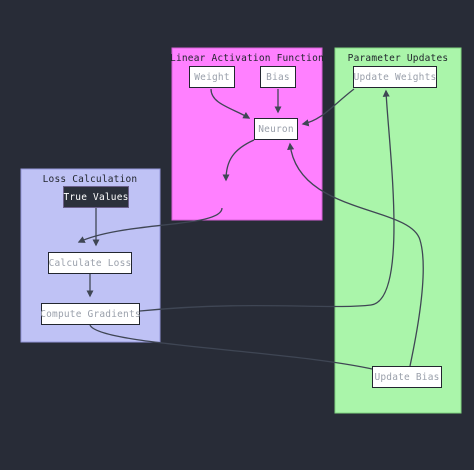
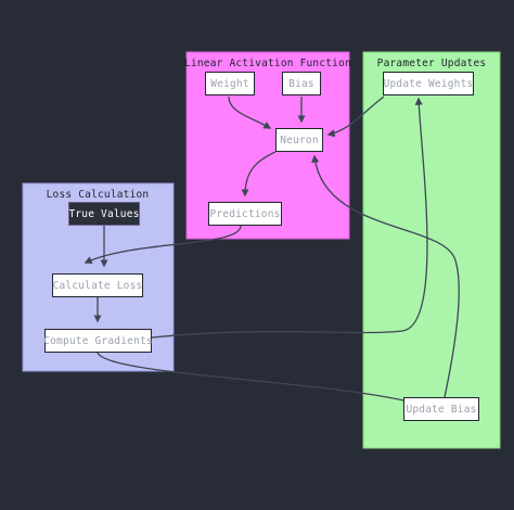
  Linear Activation Function
  Loss Calculation
  Parameter Updates
  Weight
  Bias
  Neuron
+ Predictions
  True Values
  Calculate Loss
  Compute Gradients
  Update Weights
  Update Bias
